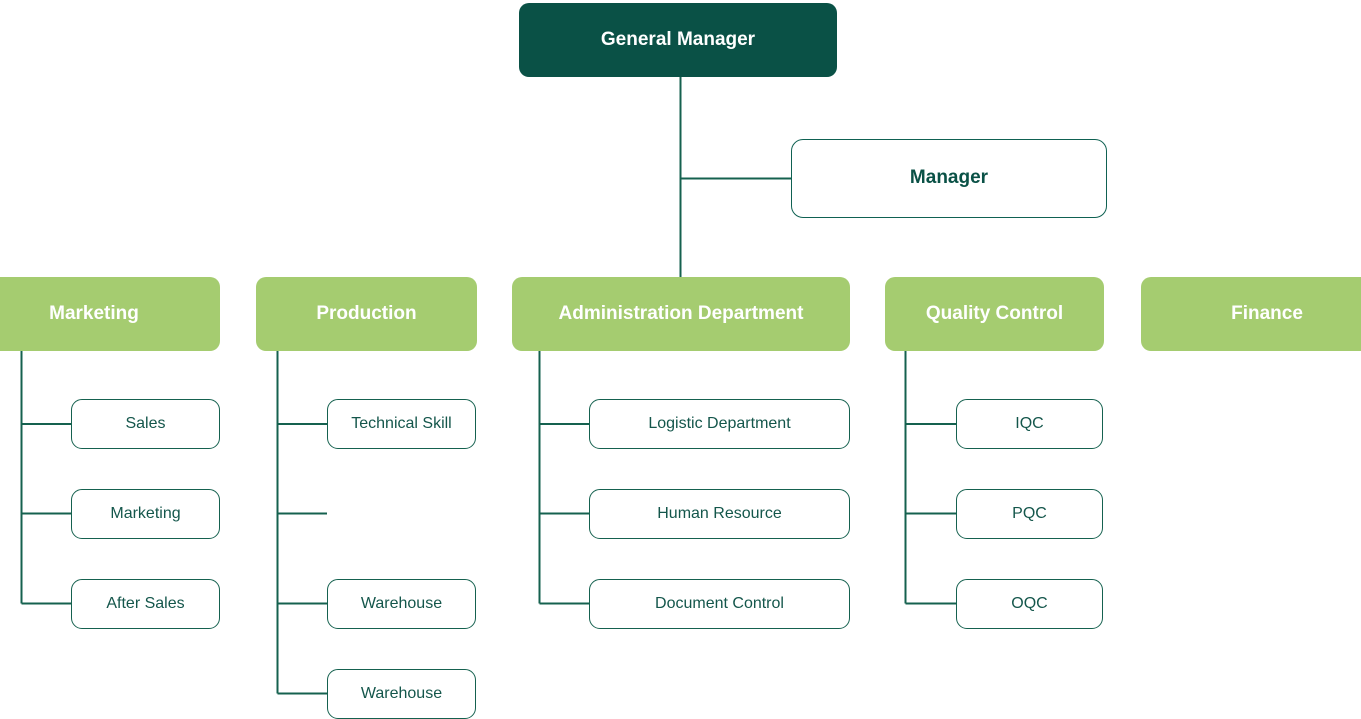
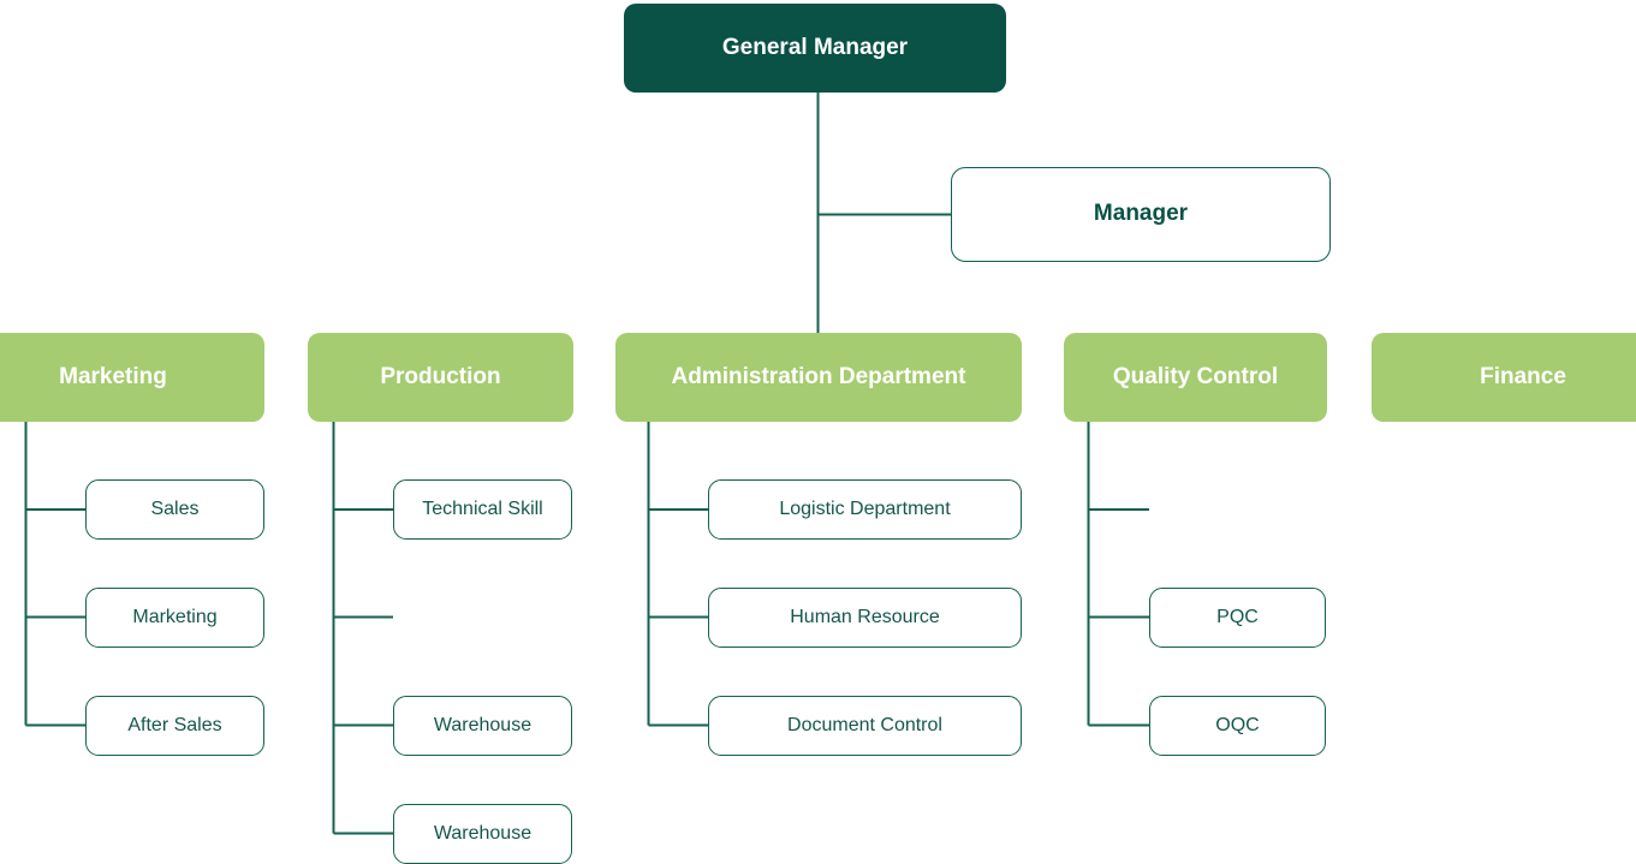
  General Manager
  Manager
  Marketing
  Production
  Administration Department
  Quality Control
  Finance
  Sales
  Marketing
  After Sales
  Technical Skill
  Warehouse
  Warehouse
  Logistic Department
  Human Resource
  Document Control
- IQC
  PQC
  OQC
